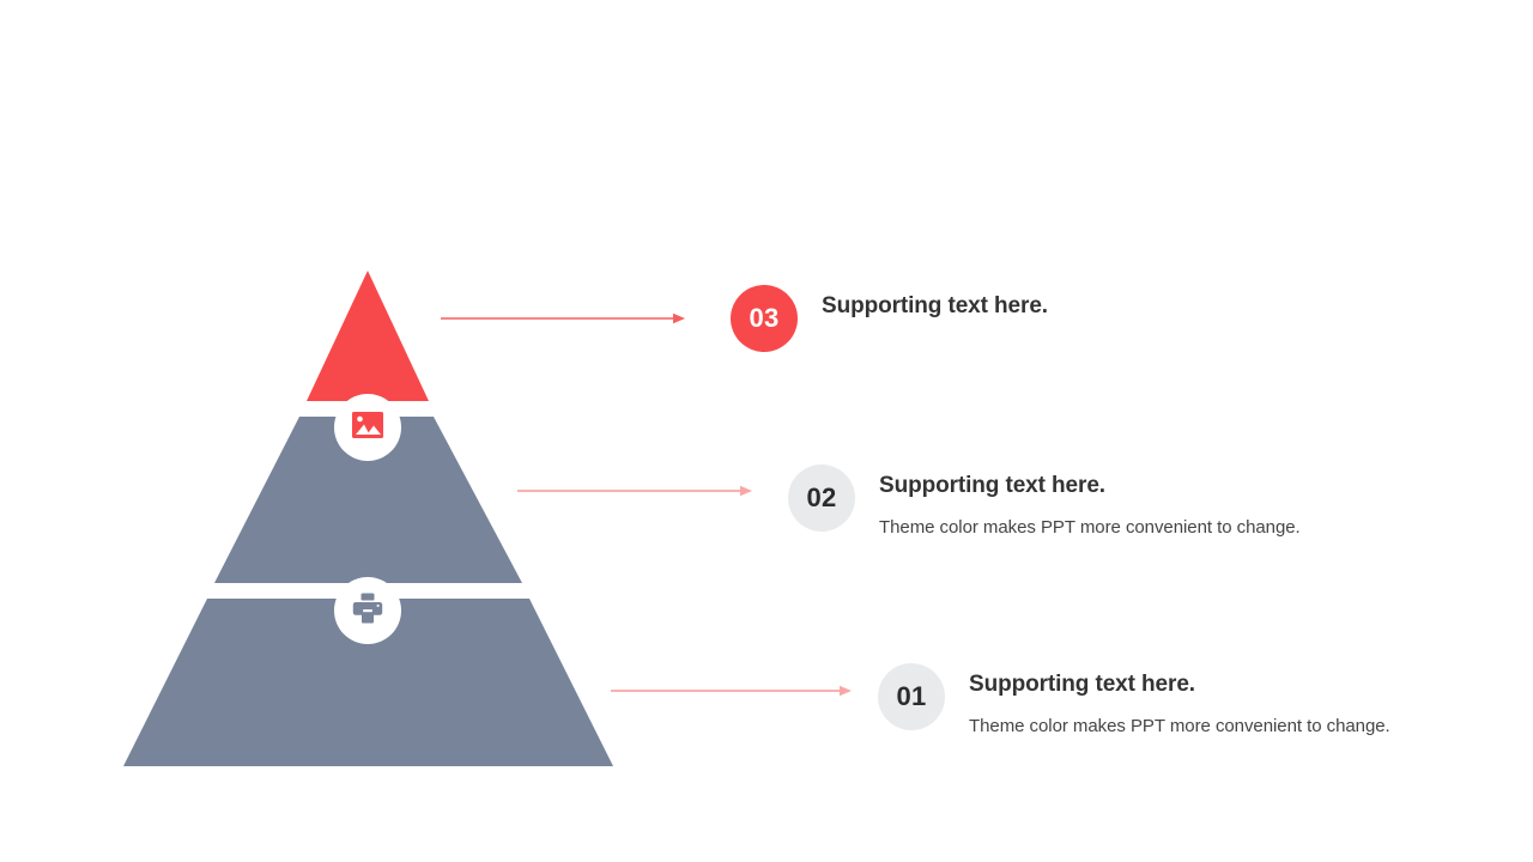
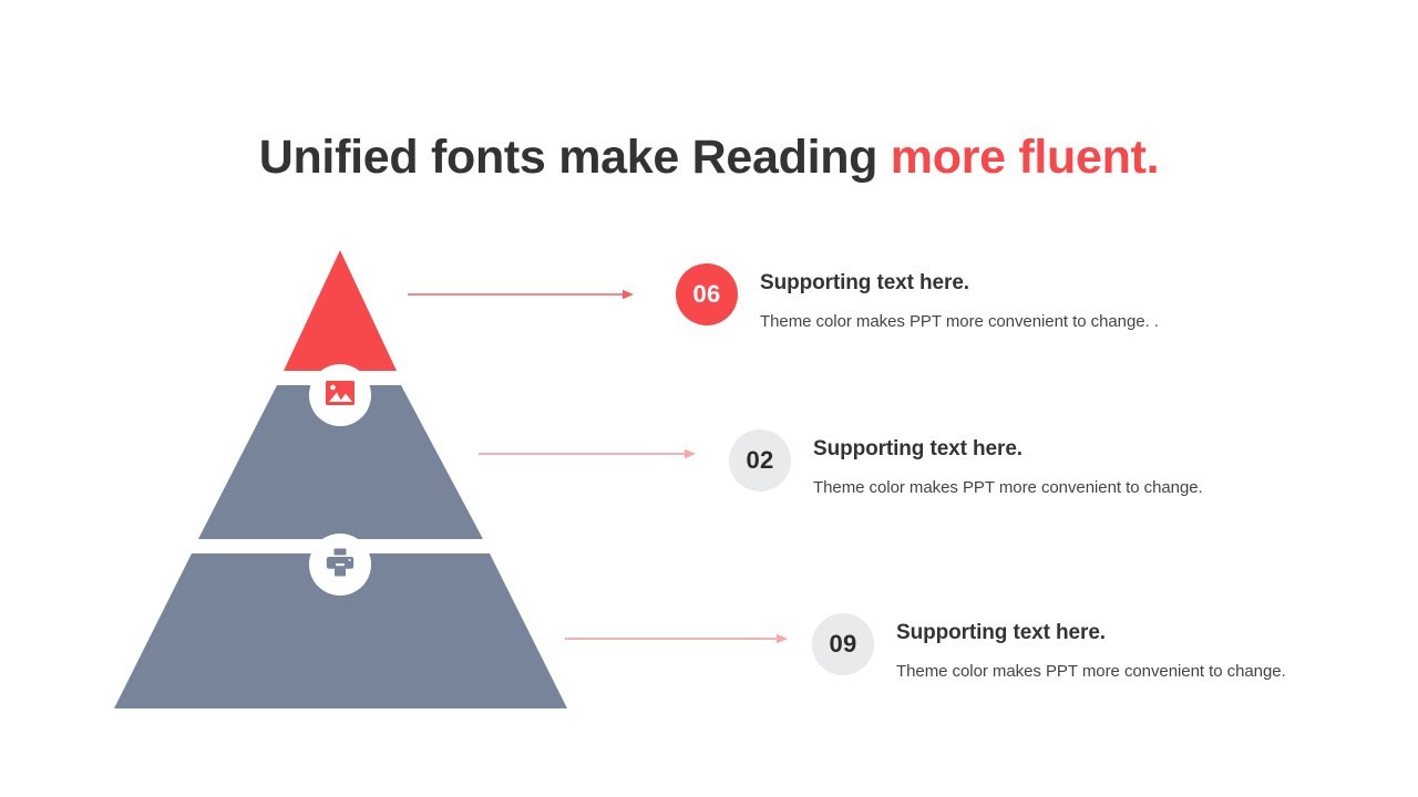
+ Unified fonts make Reading more fluent.
- 03
+ 06
  Supporting text here.
+ Theme color makes PPT more convenient to change. .
  02
  Supporting text here.
  Theme color makes PPT more convenient to change.
- 01
+ 09
  Supporting text here.
  Theme color makes PPT more convenient to change.
